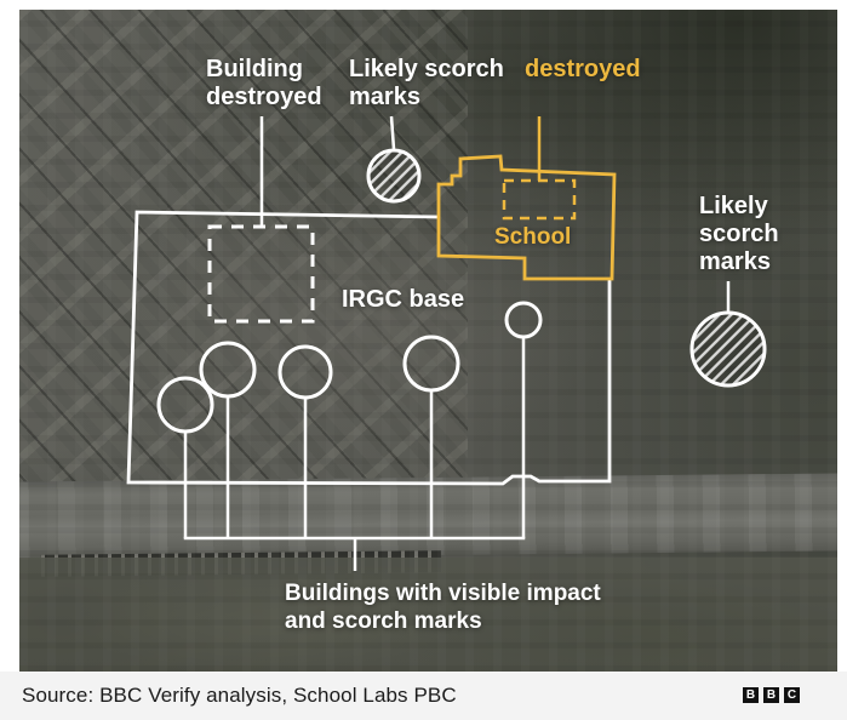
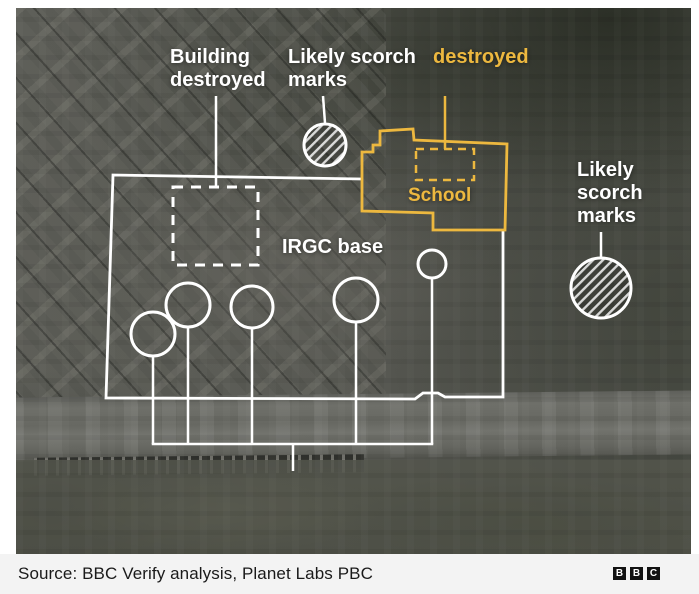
  Building
  destroyed
  Likely scorch
  marks
  destroyed
  School
  IRGC base
  Likely
  scorch
  marks
- Buildings with visible impact
- and scorch marks
- Source: BBC Verify analysis, School Labs PBC
+ Source: BBC Verify analysis, Planet Labs PBC
  B
  B
  C
